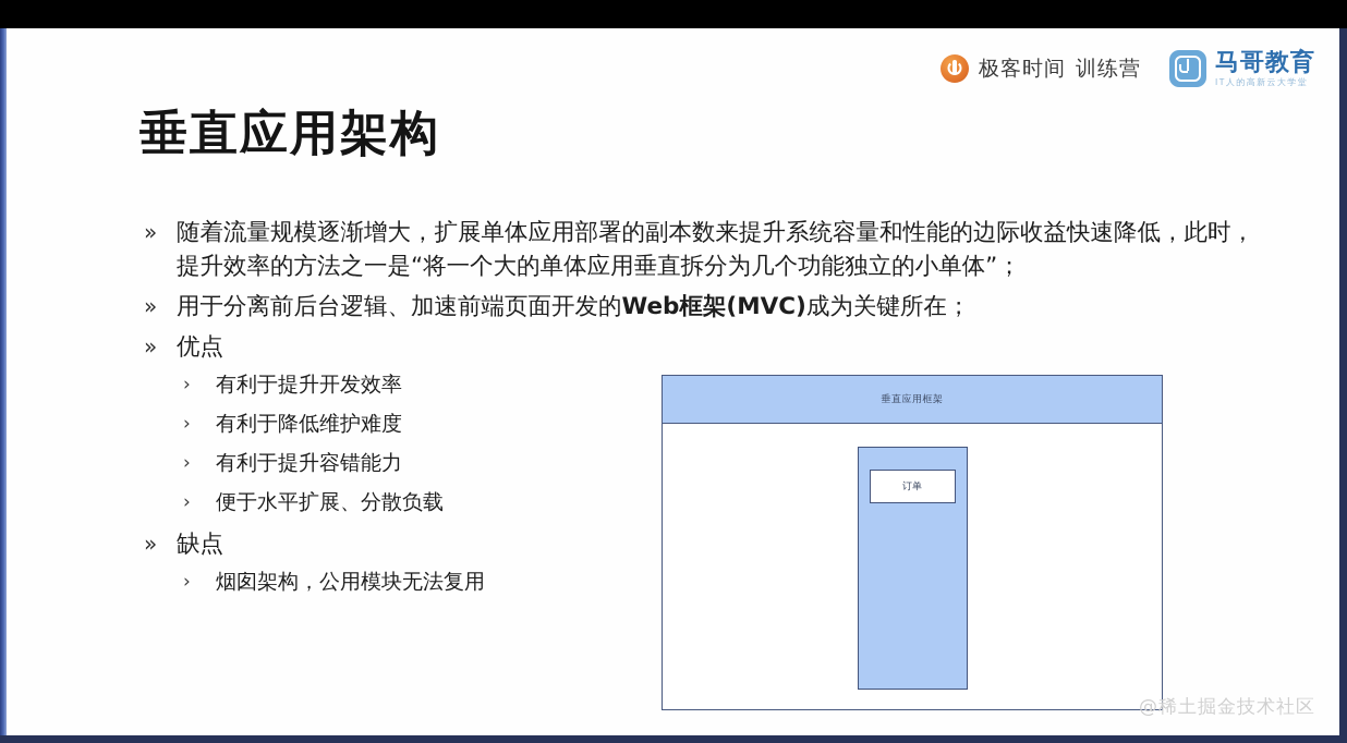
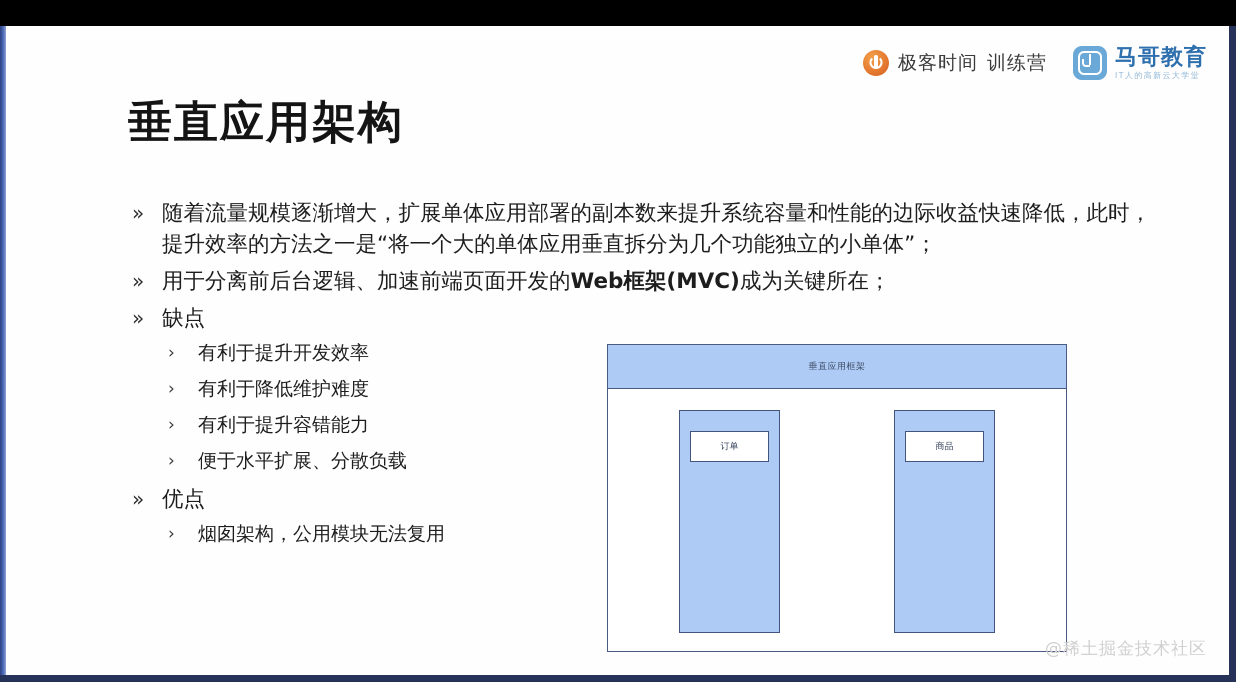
  极客时间 训练营
  马哥教育
  IT人的高新云大学堂
  垂直应用架构
  »
  随着流量规模逐渐增大，扩展单体应用部署的副本数来提升系统容量和性能的边际收益快速降低，此时，提升效率的方法之一是“将一个大的单体应用垂直拆分为几个功能独立的小单体”；
  »
  用于分离前后台逻辑、加速前端页面开发的Web框架(MVC)成为关键所在；
  »
- 优点
+ 缺点
  ›
  有利于提升开发效率
  ›
  有利于降低维护难度
  ›
  有利于提升容错能力
  ›
  便于水平扩展、分散负载
  »
- 缺点
+ 优点
  ›
  烟囱架构，公用模块无法复用
  垂直应用框架
  订单
+ 商品
  @稀土掘金技术社区
